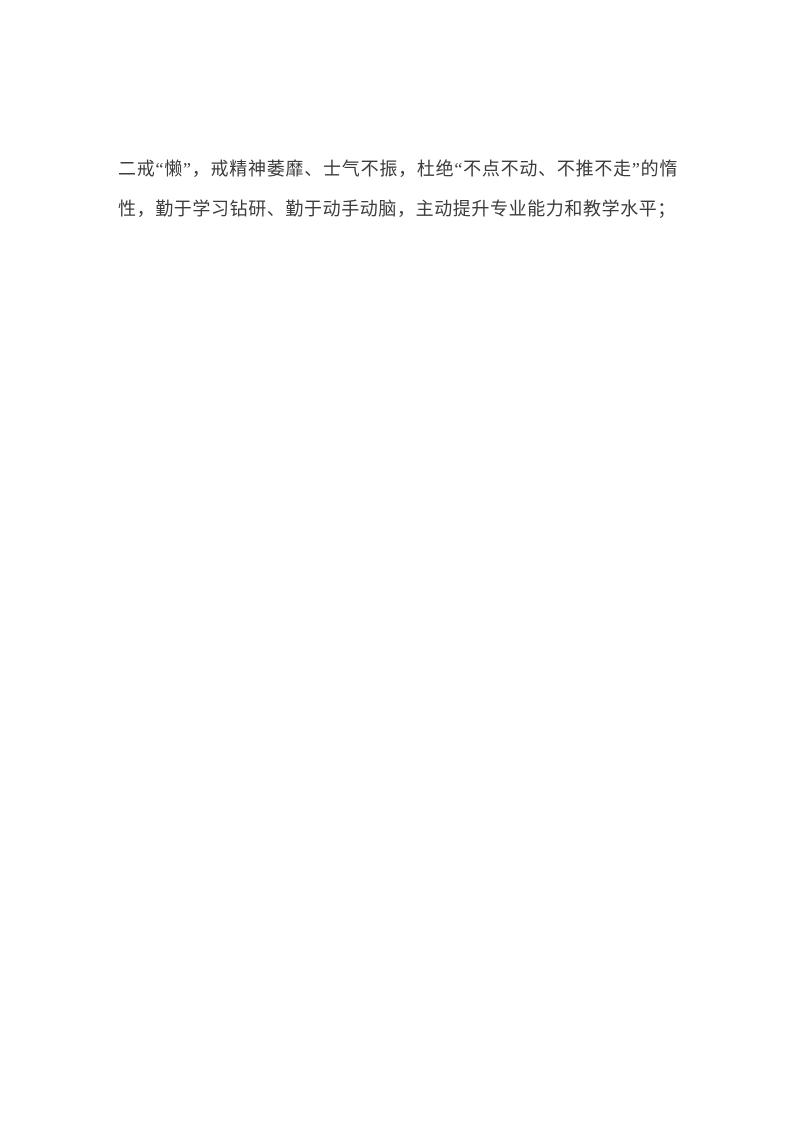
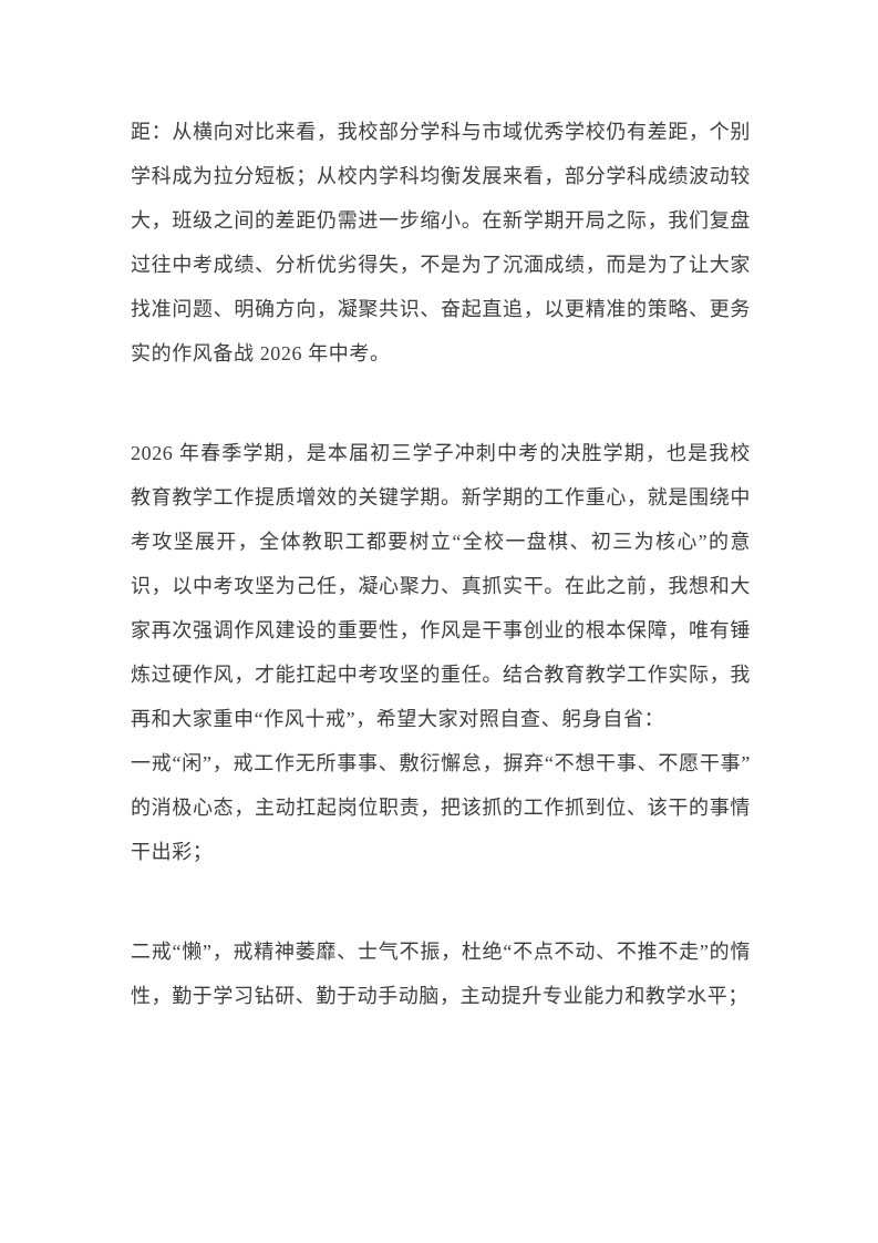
+ 距：从横向对比来看，我校部分学科与市域优秀学校仍有差距，个别学科成为拉分短板；从校内学科均衡发展来看，部分学科成绩波动较大，班级之间的差距仍需进一步缩小。在新学期开局之际，我们复盘过往中考成绩、分析优劣得失，不是为了沉湎成绩，而是为了让大家找准问题、明确方向，凝聚共识、奋起直追，以更精准的策略、更务实的作风备战 2026 年中考。
+ 2026 年春季学期，是本届初三学子冲刺中考的决胜学期，也是我校教育教学工作提质增效的关键学期。新学期的工作重心，就是围绕中考攻坚展开，全体教职工都要树立“全校一盘棋、初三为核心”的意识，以中考攻坚为己任，凝心聚力、真抓实干。在此之前，我想和大家再次强调作风建设的重要性，作风是干事创业的根本保障，唯有锤炼过硬作风，才能扛起中考攻坚的重任。结合教育教学工作实际，我再和大家重申“作风十戒”，希望大家对照自查、躬身自省：
+ 一戒“闲”，戒工作无所事事、敷衍懈怠，摒弃“不想干事、不愿干事”的消极心态，主动扛起岗位职责，把该抓的工作抓到位、该干的事情干出彩；
  二戒“懒”，戒精神萎靡、士气不振，杜绝“不点不动、不推不走”的惰性，勤于学习钻研、勤于动手动脑，主动提升专业能力和教学水平；
